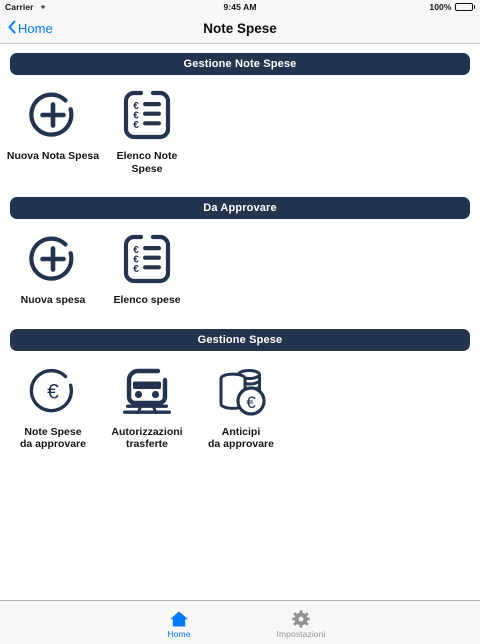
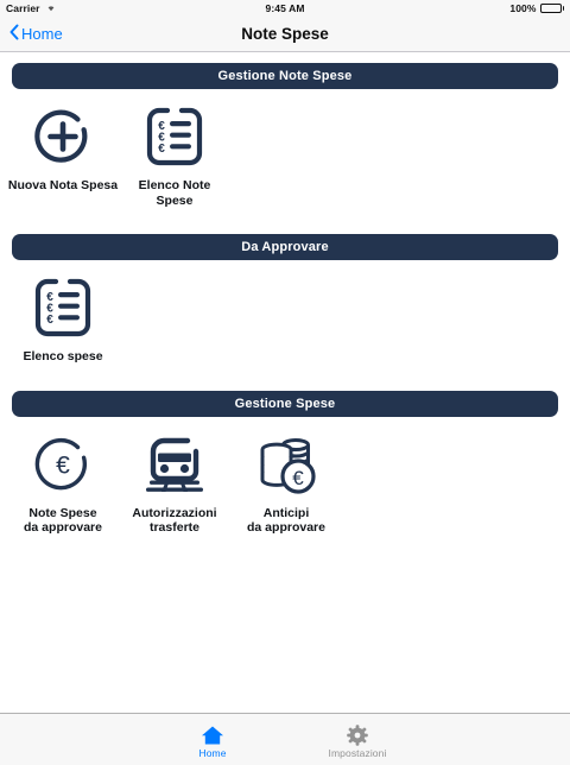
  Carrier
  9:45 AM
  100%
  Home
  Note Spese
  Gestione Note Spese
  Nuova Nota Spesa
  €
  €
  €
  Elenco Note Spese
  Da Approvare
- Nuova spesa
  €
  €
  €
  Elenco spese
  Gestione Spese
  €
  Note Spese
  da approvare
  Autorizzazioni
  trasferte
  €
  Anticipi
  da approvare
  Home
  Impostazioni
